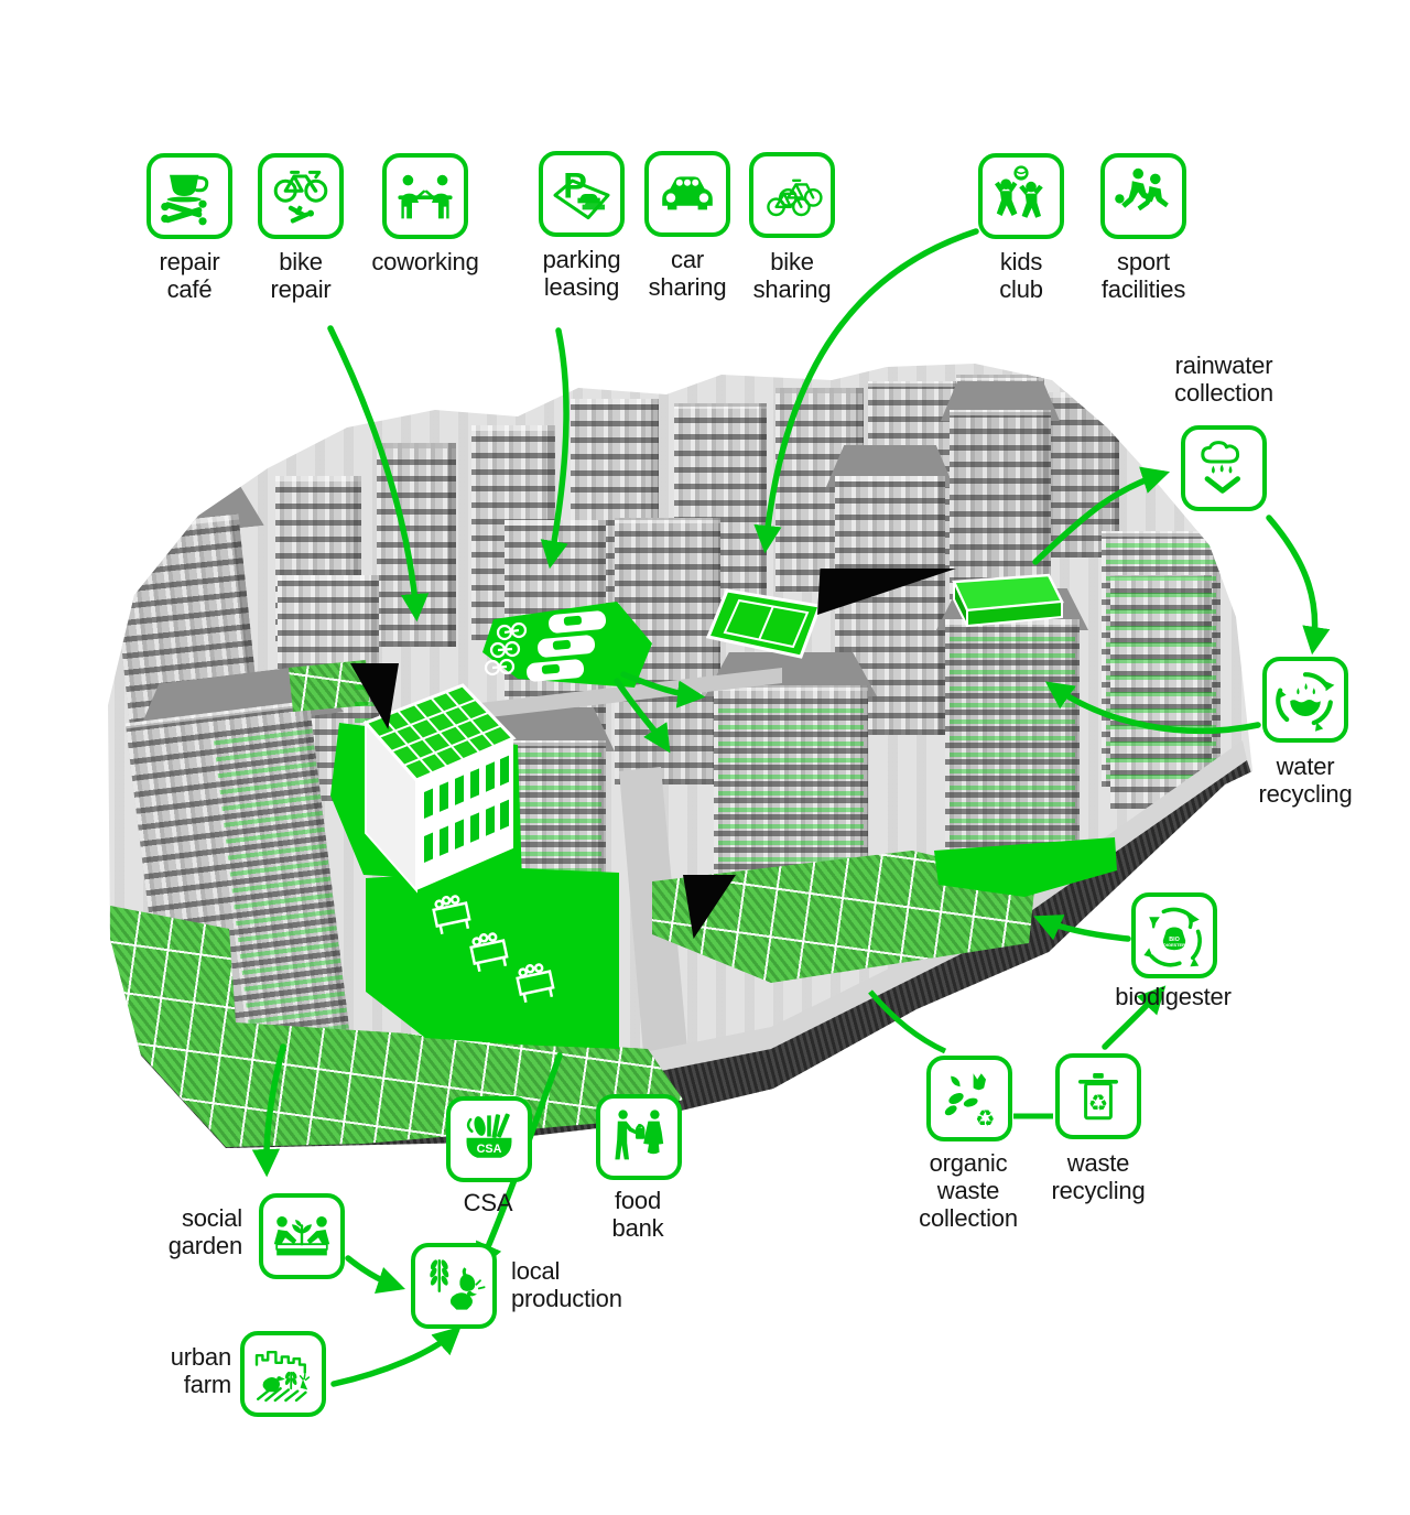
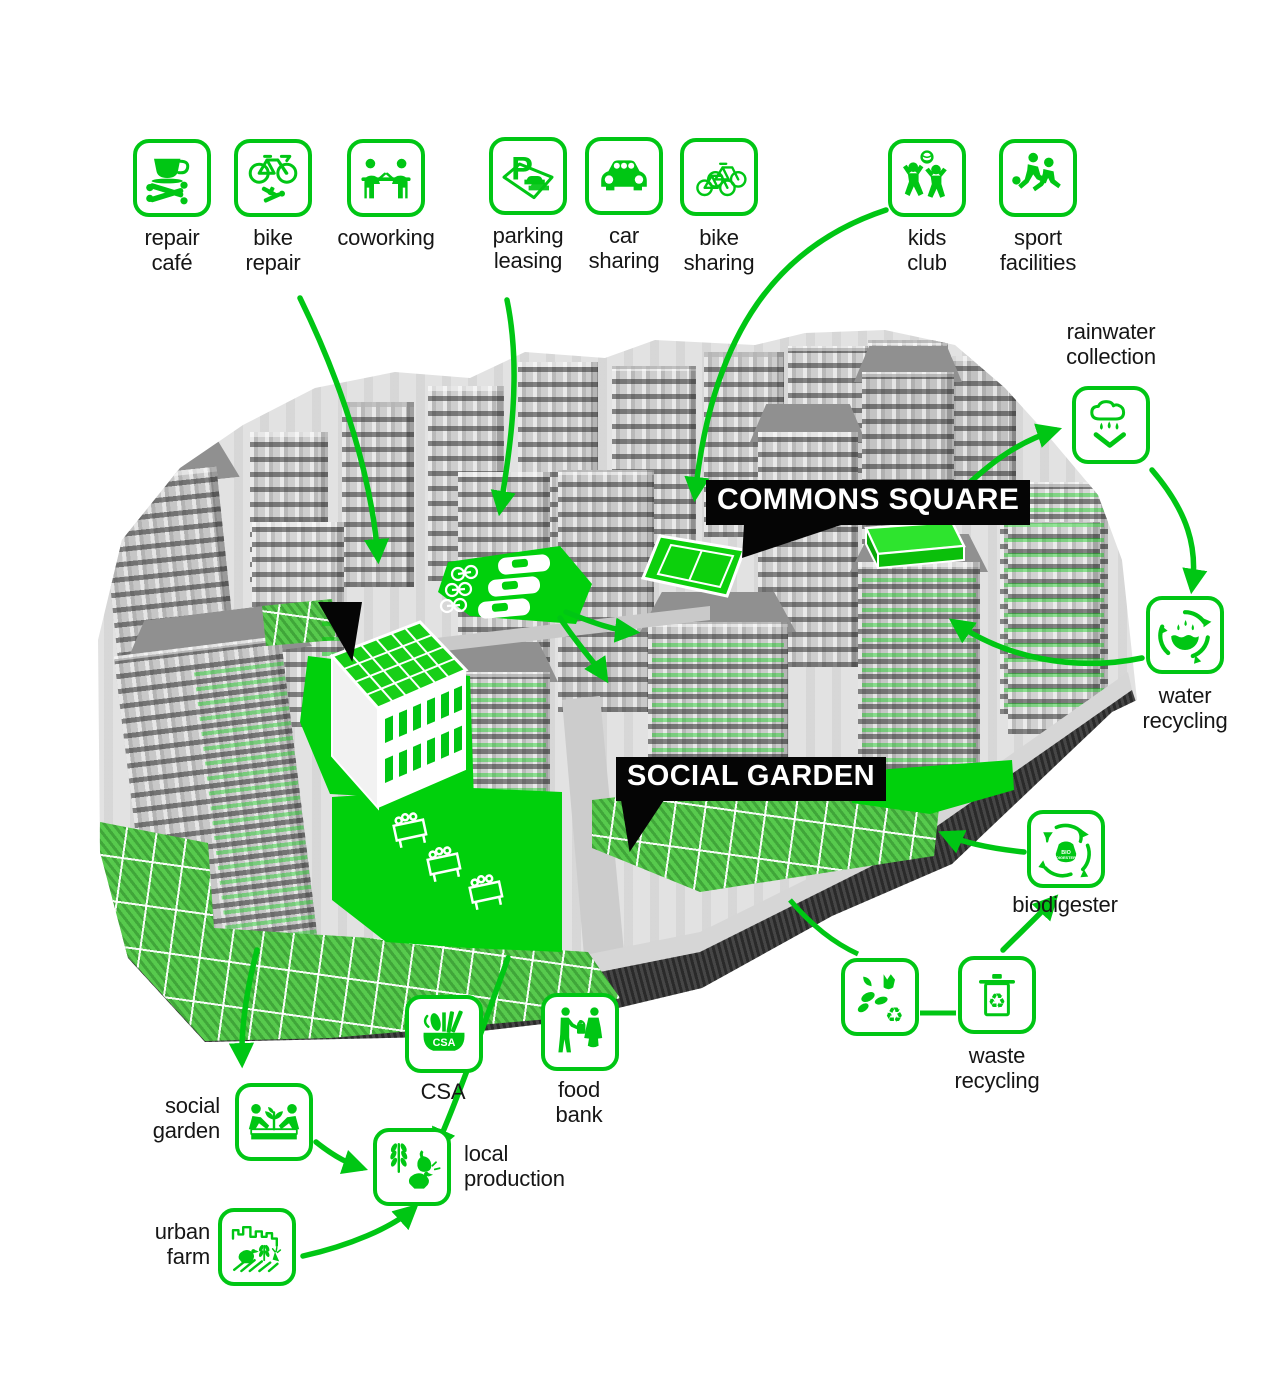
+ COMMONS SQUARE
+ SOCIAL GARDEN
  repair café
  bike repair
  coworking
  parking leasing
  car sharing
  bike sharing
  kids club
  sport facilities
  rainwater collection
  water recycling
  biodigester
- organic waste collection
  waste recycling
  CSA
  food bank
  local production
  social garden
  urban farm
